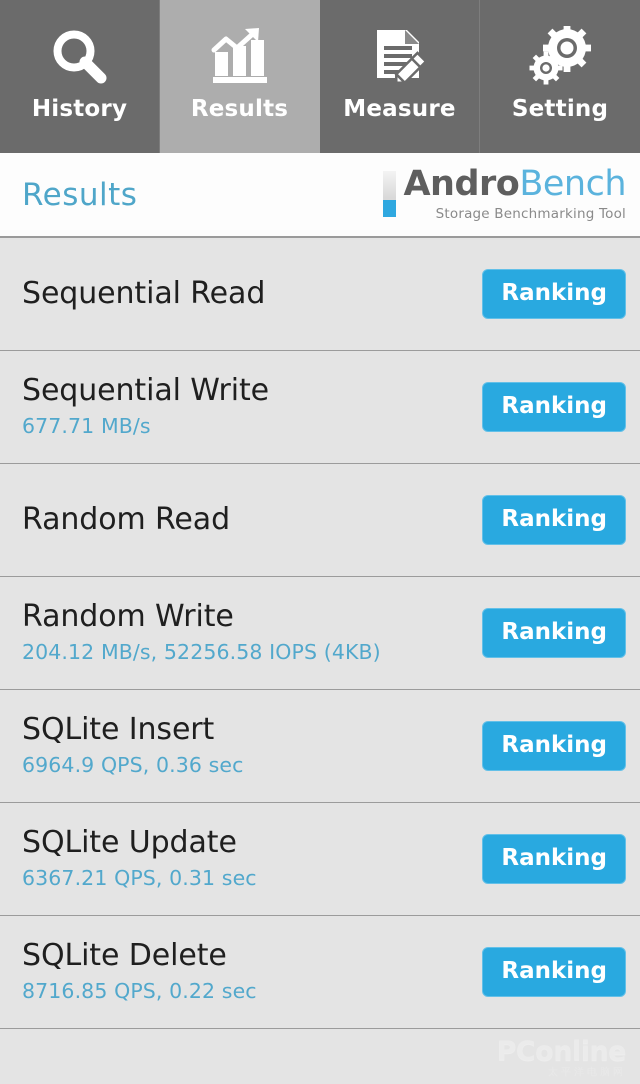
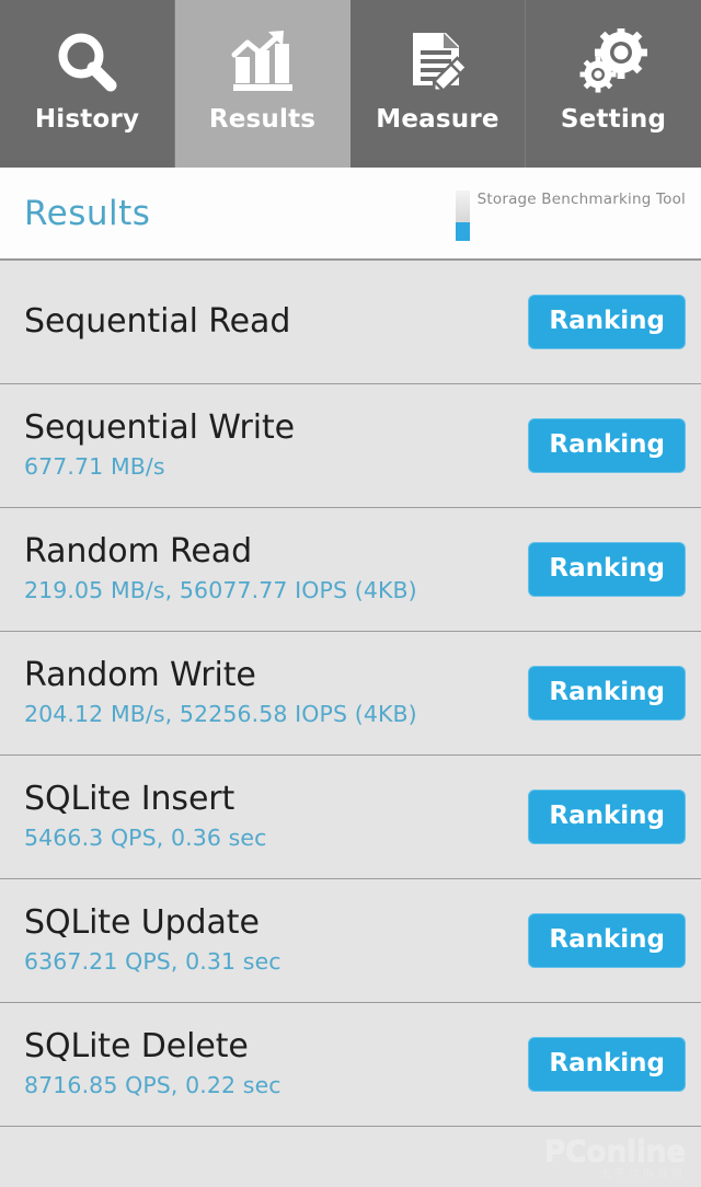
  History
  Results
  Measure
  Setting
  Results
- AndroBench
  Storage Benchmarking Tool
  Sequential Read
  Ranking
  Sequential Write
  677.71 MB/s
  Ranking
  Random Read
+ 219.05 MB/s, 56077.77 IOPS (4KB)
  Ranking
  Random Write
  204.12 MB/s, 52256.58 IOPS (4KB)
  Ranking
  SQLite Insert
- 6964.9 QPS, 0.36 sec
+ 5466.3 QPS, 0.36 sec
  Ranking
  SQLite Update
  6367.21 QPS, 0.31 sec
  Ranking
  SQLite Delete
  8716.85 QPS, 0.22 sec
  Ranking
